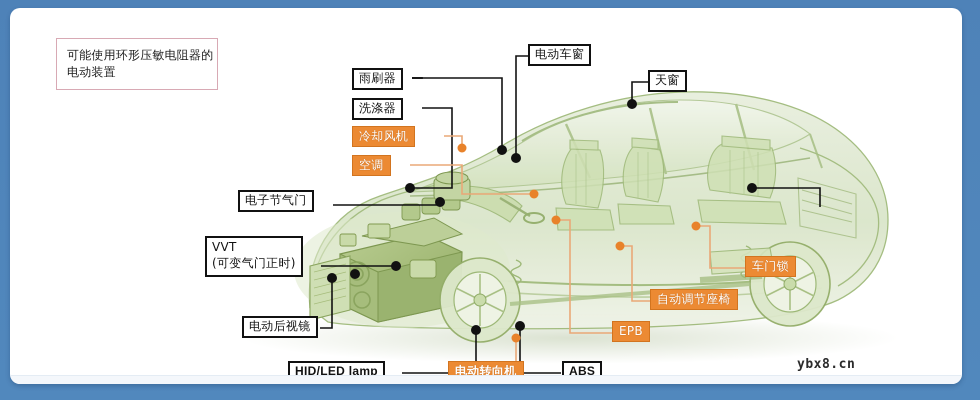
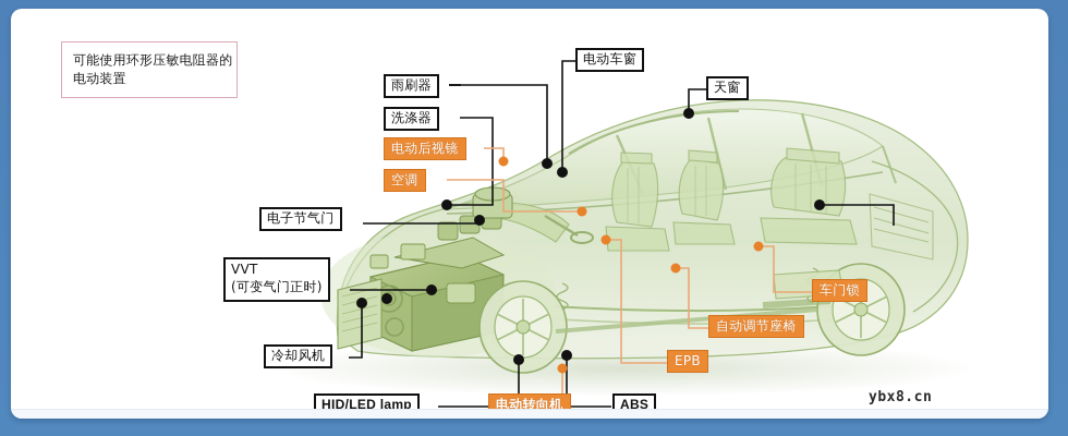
  可能使用环形压敏电阻器的电动装置
  雨刷器
  洗涤器
- 冷却风机
+ 电动后视镜
  空调
  电动车窗
  天窗
  电子节气门
  VVT
  (可变气门正时)
- 电动后视镜
+ 冷却风机
  HID/LED lamp
  电动转向机
  ABS
  车门锁
  自动调节座椅
  EPB
  ybx8.cn
